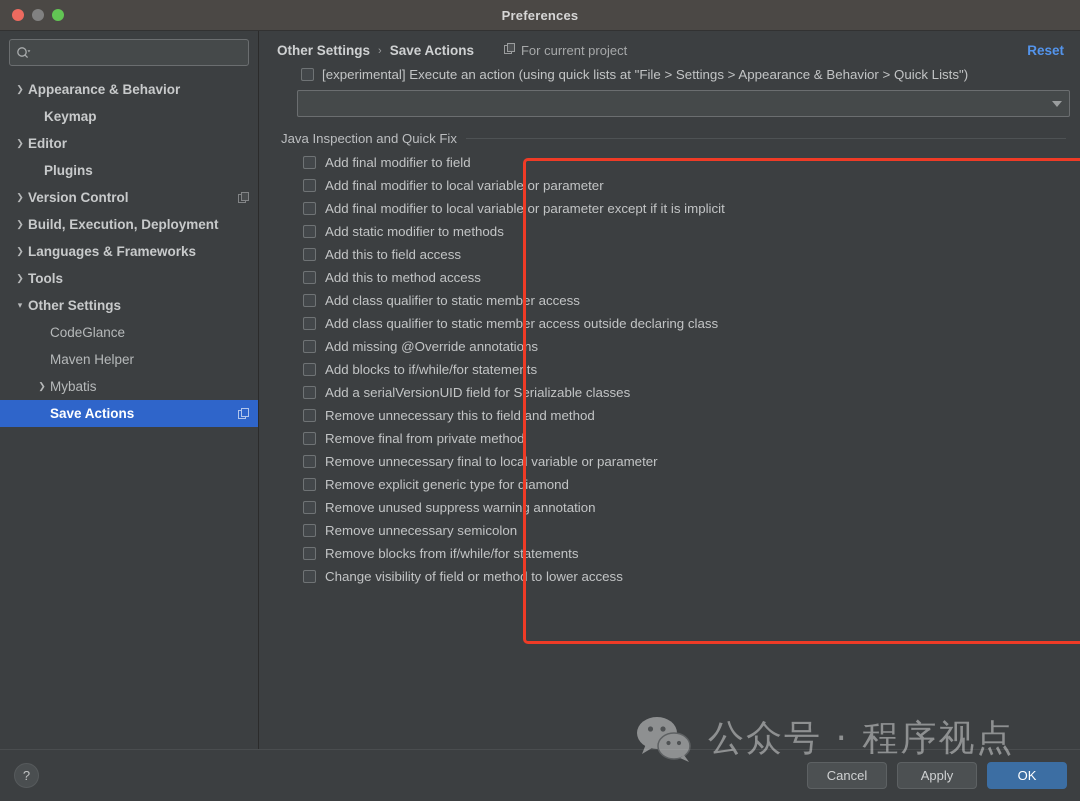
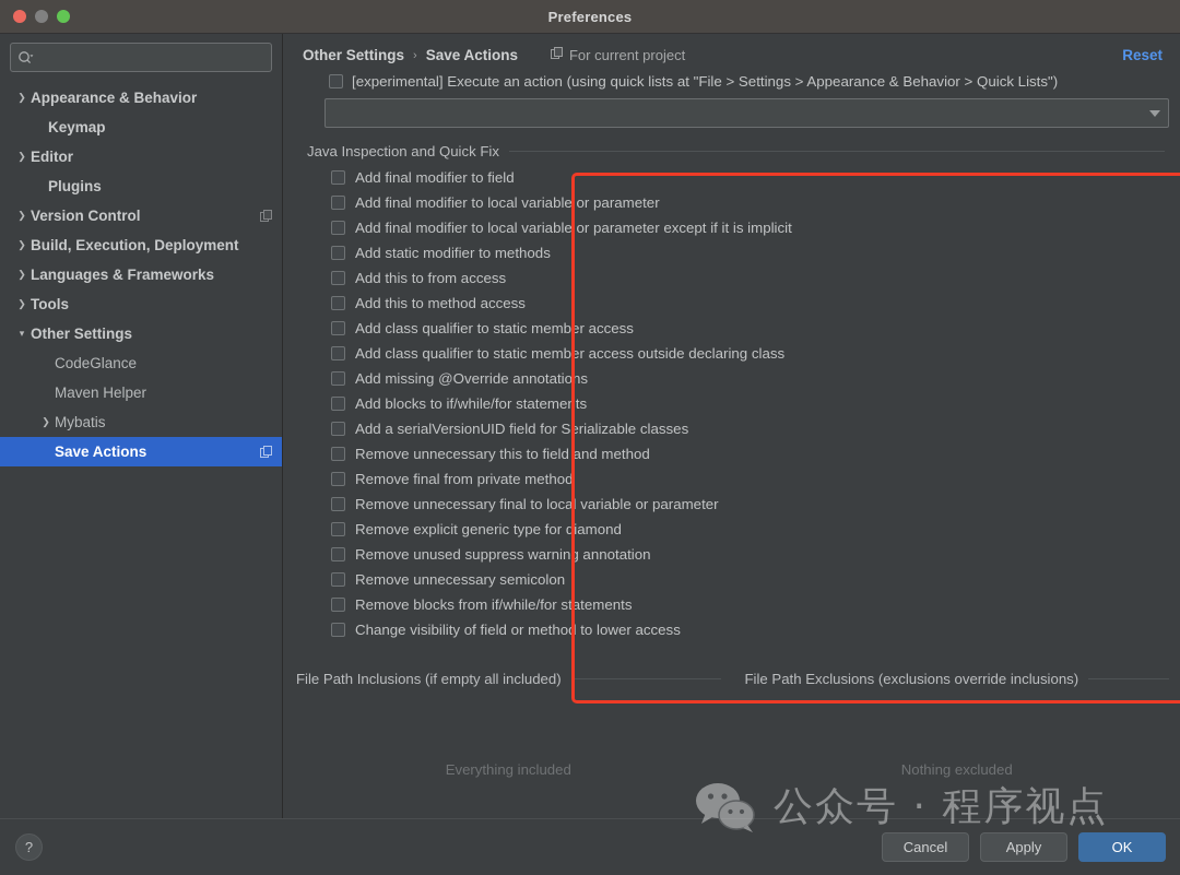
  Preferences
  ❯
  Appearance & Behavior
  Keymap
  ❯
  Editor
  Plugins
  ❯
  Version Control
  ❯
  Build, Execution, Deployment
  ❯
  Languages & Frameworks
  ❯
  Tools
  ▾
  Other Settings
  CodeGlance
  Maven Helper
  ❯
  Mybatis
  Save Actions
  Other Settings
  ›
  Save Actions
  For current project
  Reset
  [experimental] Execute an action (using quick lists at "File > Settings > Appearance & Behavior > Quick Lists")
  Java Inspection and Quick Fix
  Add final modifier to field
  Add final modifier to local variable or parameter
  Add final modifier to local variable or parameter except if it is implicit
  Add static modifier to methods
- Add this to field access
+ Add this to from access
  Add this to method access
  Add class qualifier to static member access
  Add class qualifier to static member access outside declaring class
  Add missing @Override annotations
  Add blocks to if/while/for statements
  Add a serialVersionUID field for Serializable classes
  Remove unnecessary this to field and method
  Remove final from private method
  Remove unnecessary final to local variable or parameter
  Remove explicit generic type for diamond
  Remove unused suppress warning annotation
  Remove unnecessary semicolon
  Remove blocks from if/while/for statements
  Change visibility of field or method to lower access
+ File Path Inclusions (if empty all included)
+ Everything included
+ File Path Exclusions (exclusions override inclusions)
+ Nothing excluded
  公众号 · 程序视点
  ?
  Cancel
  Apply
  OK
